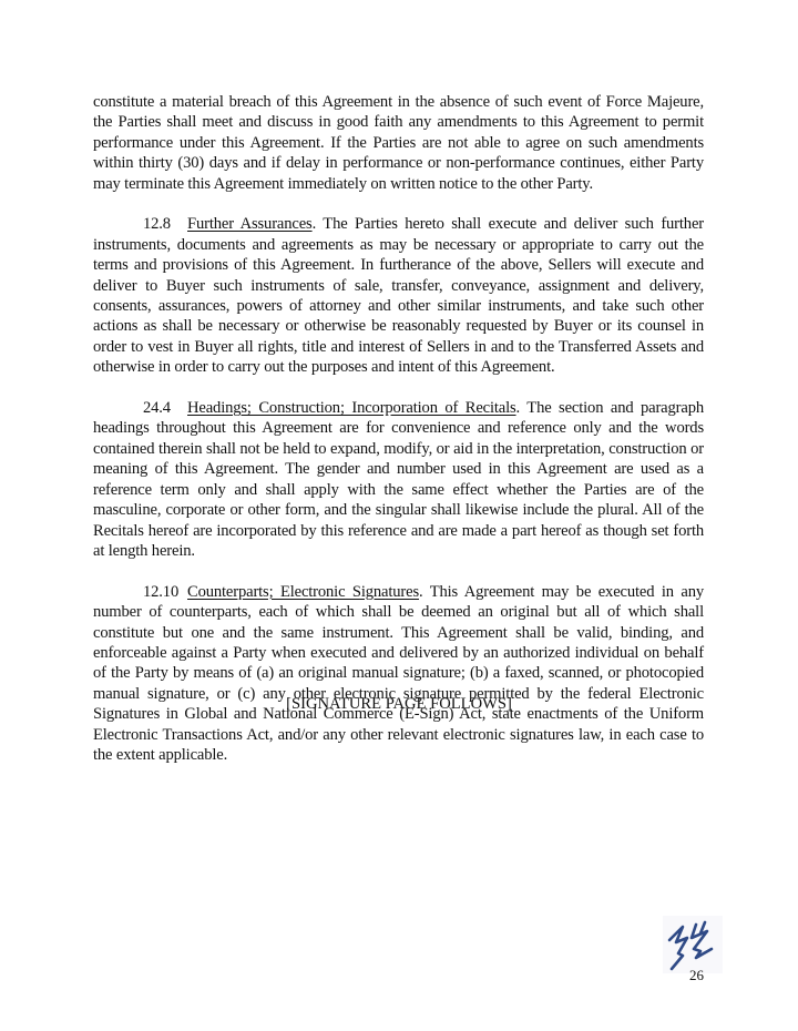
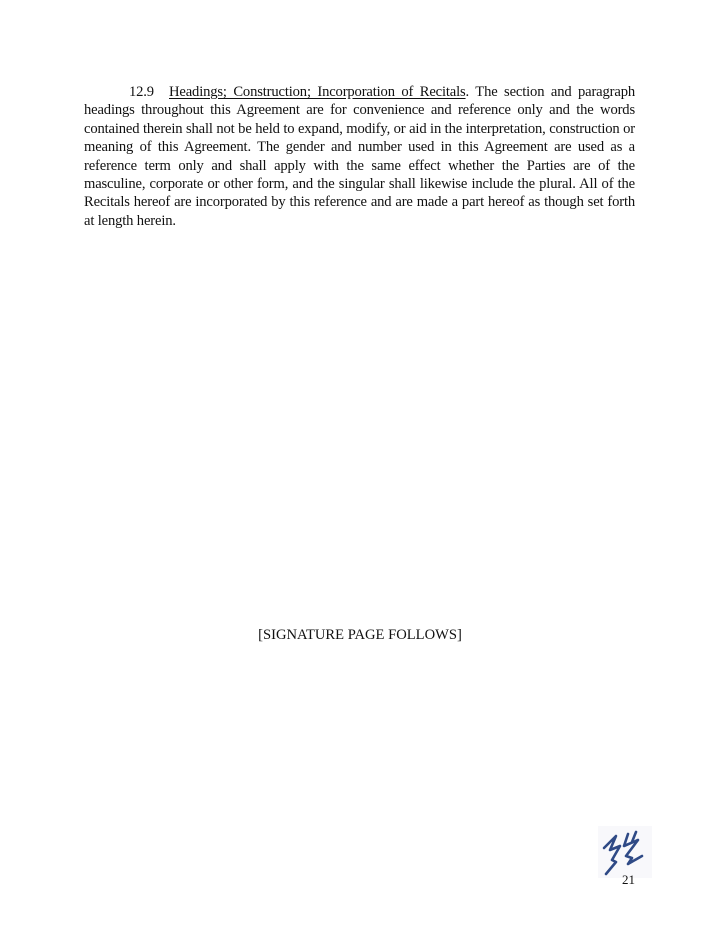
- constitute a material breach of this Agreement in the absence of such event of Force Majeure, the Parties shall meet and discuss in good faith any amendments to this Agreement to permit performance under this Agreement. If the Parties are not able to agree on such amendments within thirty (30) days and if delay in performance or non-performance continues, either Party may terminate this Agreement immediately on written notice to the other Party.
- 12.8 Further Assurances. The Parties hereto shall execute and deliver such further instruments, documents and agreements as may be necessary or appropriate to carry out the terms and provisions of this Agreement. In furtherance of the above, Sellers will execute and deliver to Buyer such instruments of sale, transfer, conveyance, assignment and delivery, consents, assurances, powers of attorney and other similar instruments, and take such other actions as shall be necessary or otherwise be reasonably requested by Buyer or its counsel in order to vest in Buyer all rights, title and interest of Sellers in and to the Transferred Assets and otherwise in order to carry out the purposes and intent of this Agreement.
- 24.4 Headings; Construction; Incorporation of Recitals. The section and paragraph headings throughout this Agreement are for convenience and reference only and the words contained therein shall not be held to expand, modify, or aid in the interpretation, construction or meaning of this Agreement. The gender and number used in this Agreement are used as a reference term only and shall apply with the same effect whether the Parties are of the masculine, corporate or other form, and the singular shall likewise include the plural. All of the Recitals hereof are incorporated by this reference and are made a part hereof as though set forth at length herein.
+ 12.9 Headings; Construction; Incorporation of Recitals. The section and paragraph headings throughout this Agreement are for convenience and reference only and the words contained therein shall not be held to expand, modify, or aid in the interpretation, construction or meaning of this Agreement. The gender and number used in this Agreement are used as a reference term only and shall apply with the same effect whether the Parties are of the masculine, corporate or other form, and the singular shall likewise include the plural. All of the Recitals hereof are incorporated by this reference and are made a part hereof as though set forth at length herein.
- 12.10 Counterparts; Electronic Signatures. This Agreement may be executed in any number of counterparts, each of which shall be deemed an original but all of which shall constitute but one and the same instrument. This Agreement shall be valid, binding, and enforceable against a Party when executed and delivered by an authorized individual on behalf of the Party by means of (a) an original manual signature; (b) a faxed, scanned, or photocopied manual signature, or (c) any other electronic signature permitted by the federal Electronic Signatures in Global and National Commerce (E-Sign) Act, state enactments of the Uniform Electronic Transactions Act, and/or any other relevant electronic signatures law, in each case to the extent applicable.
  [SIGNATURE PAGE FOLLOWS]
- 26
+ 21
